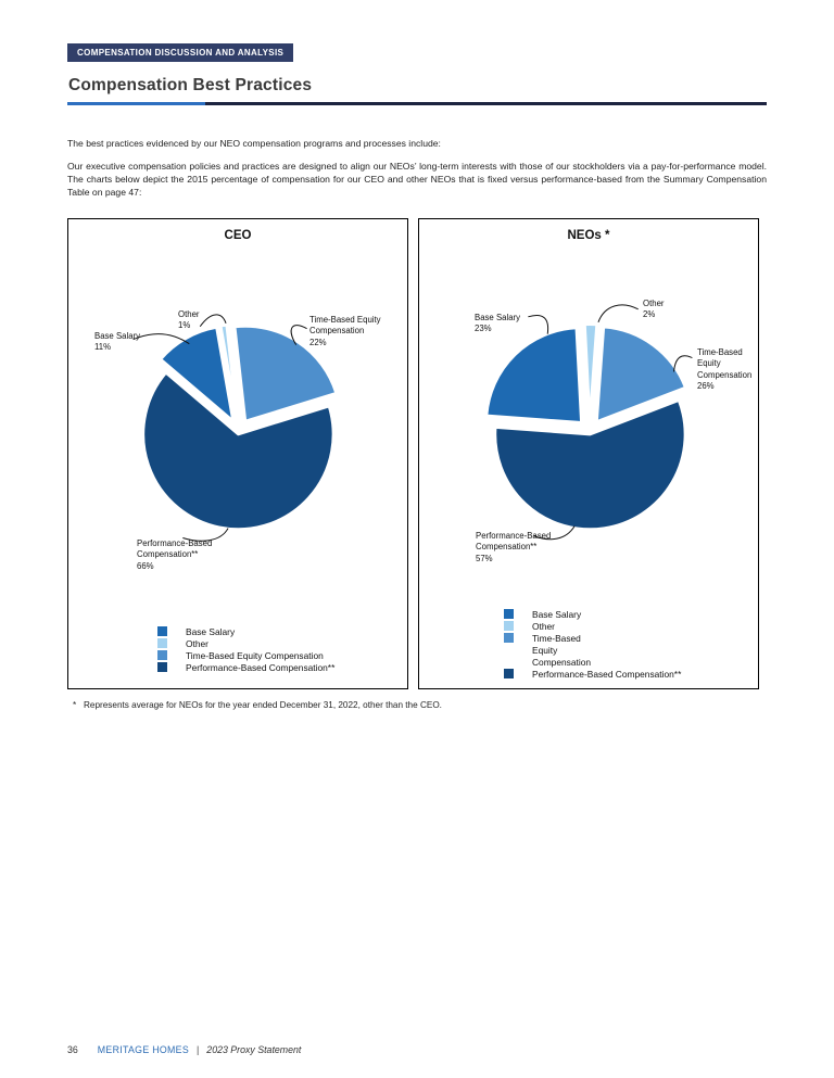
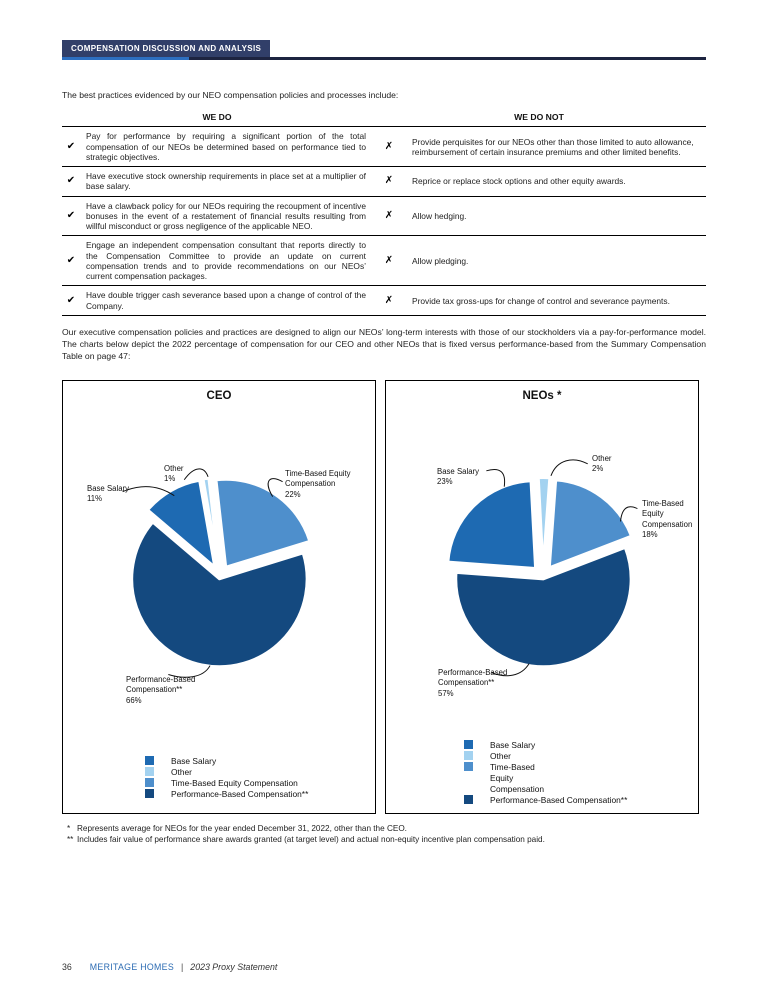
  COMPENSATION DISCUSSION AND ANALYSIS
- Compensation Best Practices
- The best practices evidenced by our NEO compensation programs and processes include:
+ The best practices evidenced by our NEO compensation policies and processes include:
+ WE DO	WE DO NOT
+ ✔	Pay for performance by requiring a significant portion of the total compensation of our NEOs be determined based on performance tied to strategic objectives.	✗	Provide perquisites for our NEOs other than those limited to auto allowance, reimbursement of certain insurance premiums and other limited benefits.
+ ✔	Have executive stock ownership requirements in place set at a multiplier of base salary.	✗	Reprice or replace stock options and other equity awards.
+ ✔	Have a clawback policy for our NEOs requiring the recoupment of incentive bonuses in the event of a restatement of financial results resulting from willful misconduct or gross negligence of the applicable NEO.	✗	Allow hedging.
+ ✔	Engage an independent compensation consultant that reports directly to the Compensation Committee to provide an update on current compensation trends and to provide recommendations on our NEOs’ current compensation packages.	✗	Allow pledging.
+ ✔	Have double trigger cash severance based upon a change of control of the Company.	✗	Provide tax gross-ups for change of control and severance payments.
- Our executive compensation policies and practices are designed to align our NEOs’ long-term interests with those of our stockholders via a pay-for-performance model. The charts below depict the 2015 percentage of compensation for our CEO and other NEOs that is fixed versus performance-based from the Summary Compensation Table on page 47:
+ Our executive compensation policies and practices are designed to align our NEOs’ long-term interests with those of our stockholders via a pay-for-performance model. The charts below depict the 2022 percentage of compensation for our CEO and other NEOs that is fixed versus performance-based from the Summary Compensation Table on page 47:
  CEO
  Base Salary
  11%
  Other
  1%
  Time-Based Equity
  Compensation
  22%
  Performance-Based
  Compensation**
  66%
  Base Salary
  Other
  Time-Based Equity Compensation
  Performance-Based Compensation**
  NEOs *
  Base Salary
  23%
  Other
  2%
  Time-Based
  Equity
  Compensation
- 26%
+ 18%
  Performance-Based
  Compensation**
  57%
  Base Salary
  Other
  Time-Based
  Equity
  Compensation
  Performance-Based Compensation**
  *
  Represents average for NEOs for the year ended December 31, 2022, other than the CEO.
+ **
+ Includes fair value of performance share awards granted (at target level) and actual non-equity incentive plan compensation paid.
  36
  MERITAGE HOMES
  |
  2023 Proxy Statement
